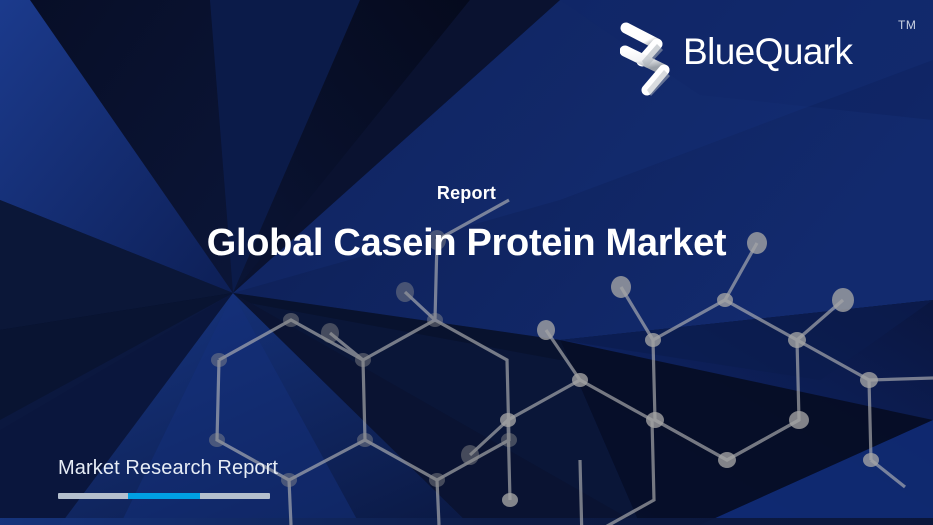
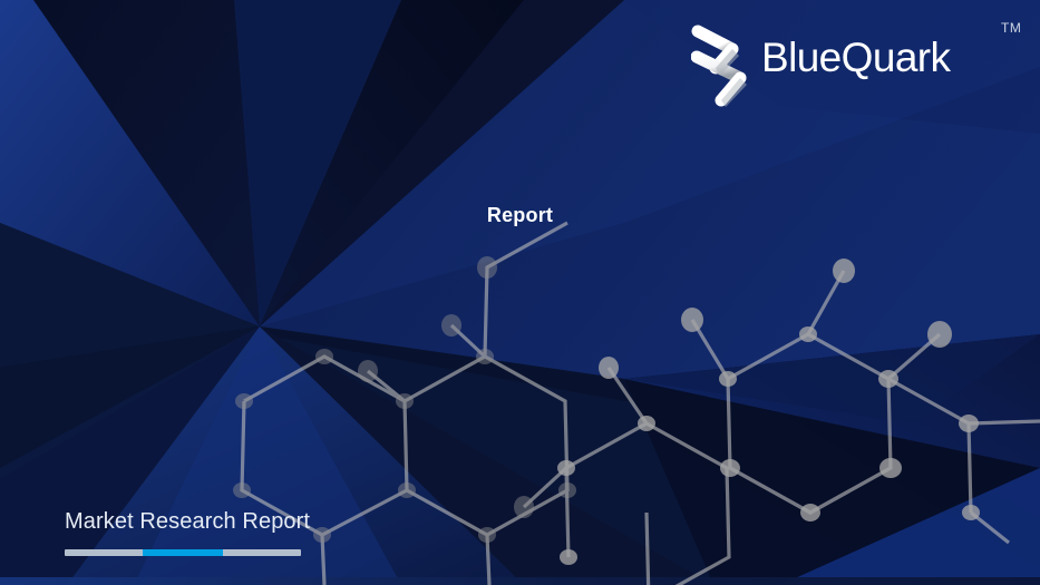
  BlueQuark
  TM
  Report
- Global Casein Protein Market
  Market Research Report
